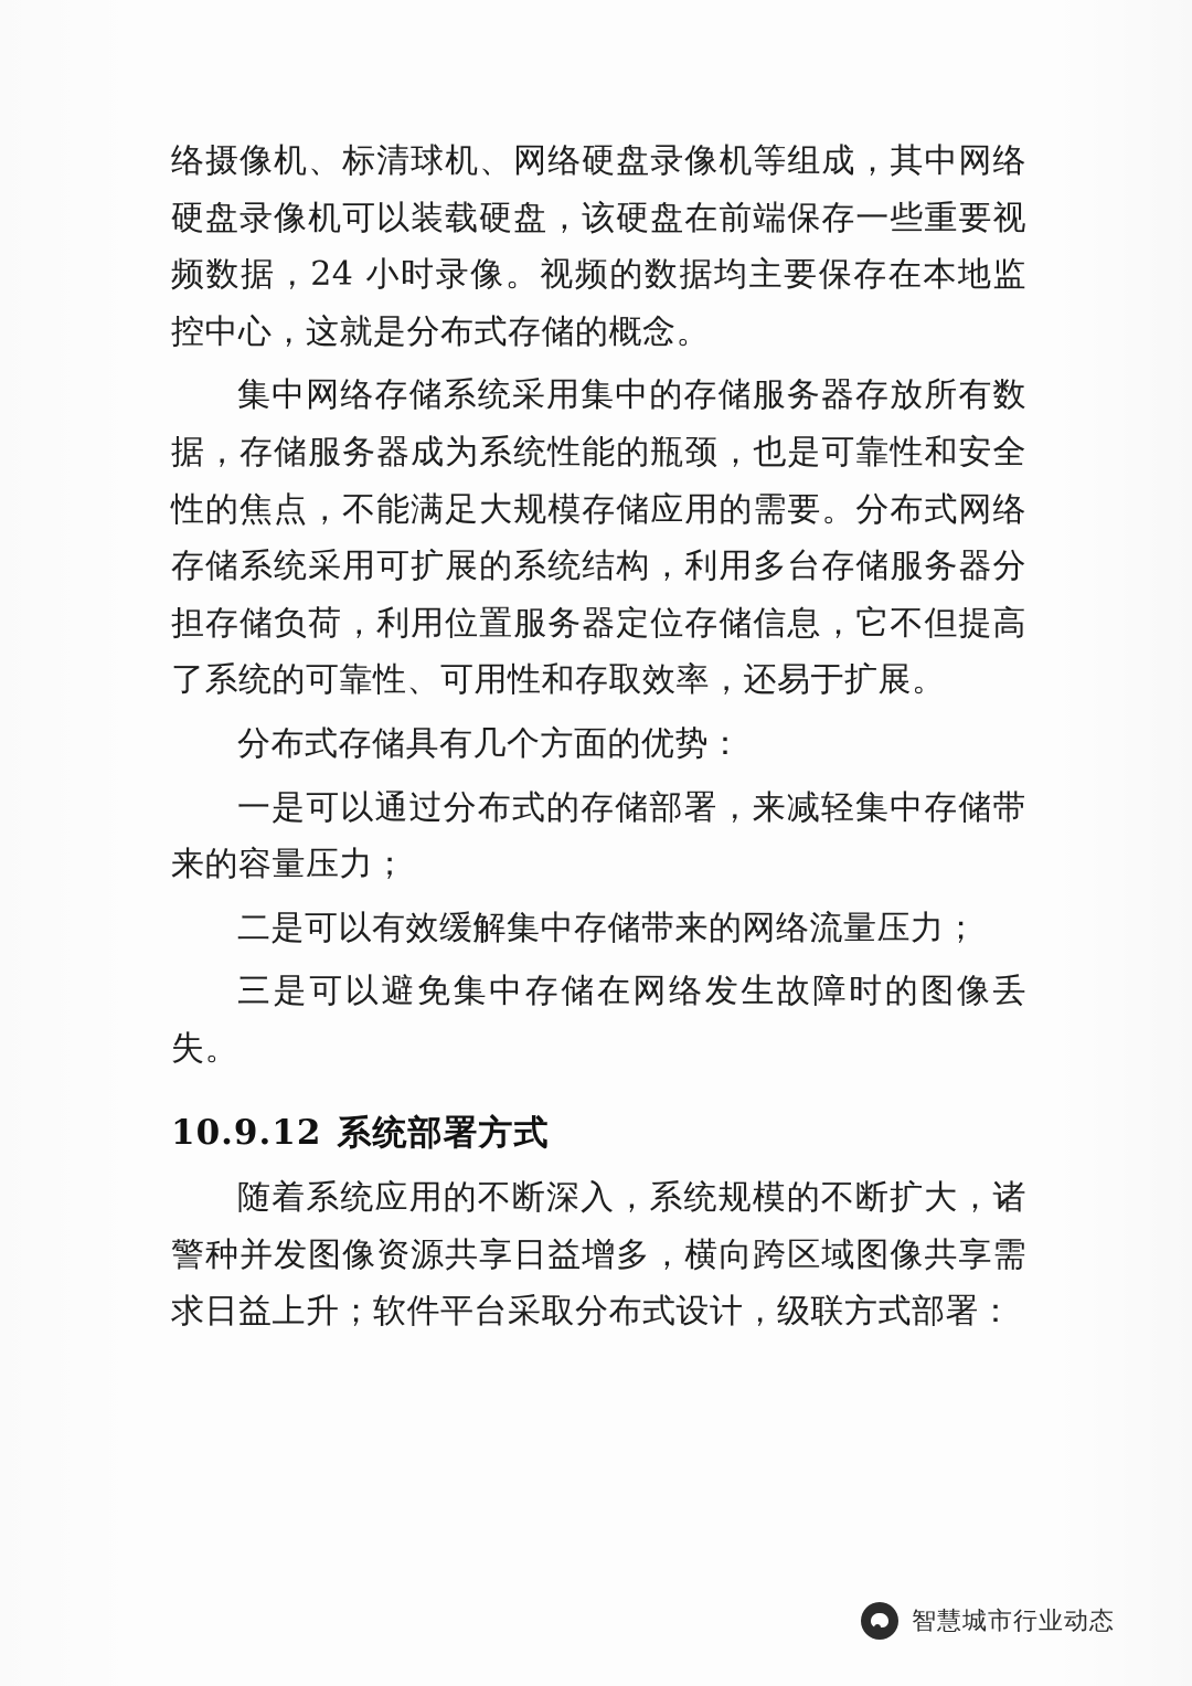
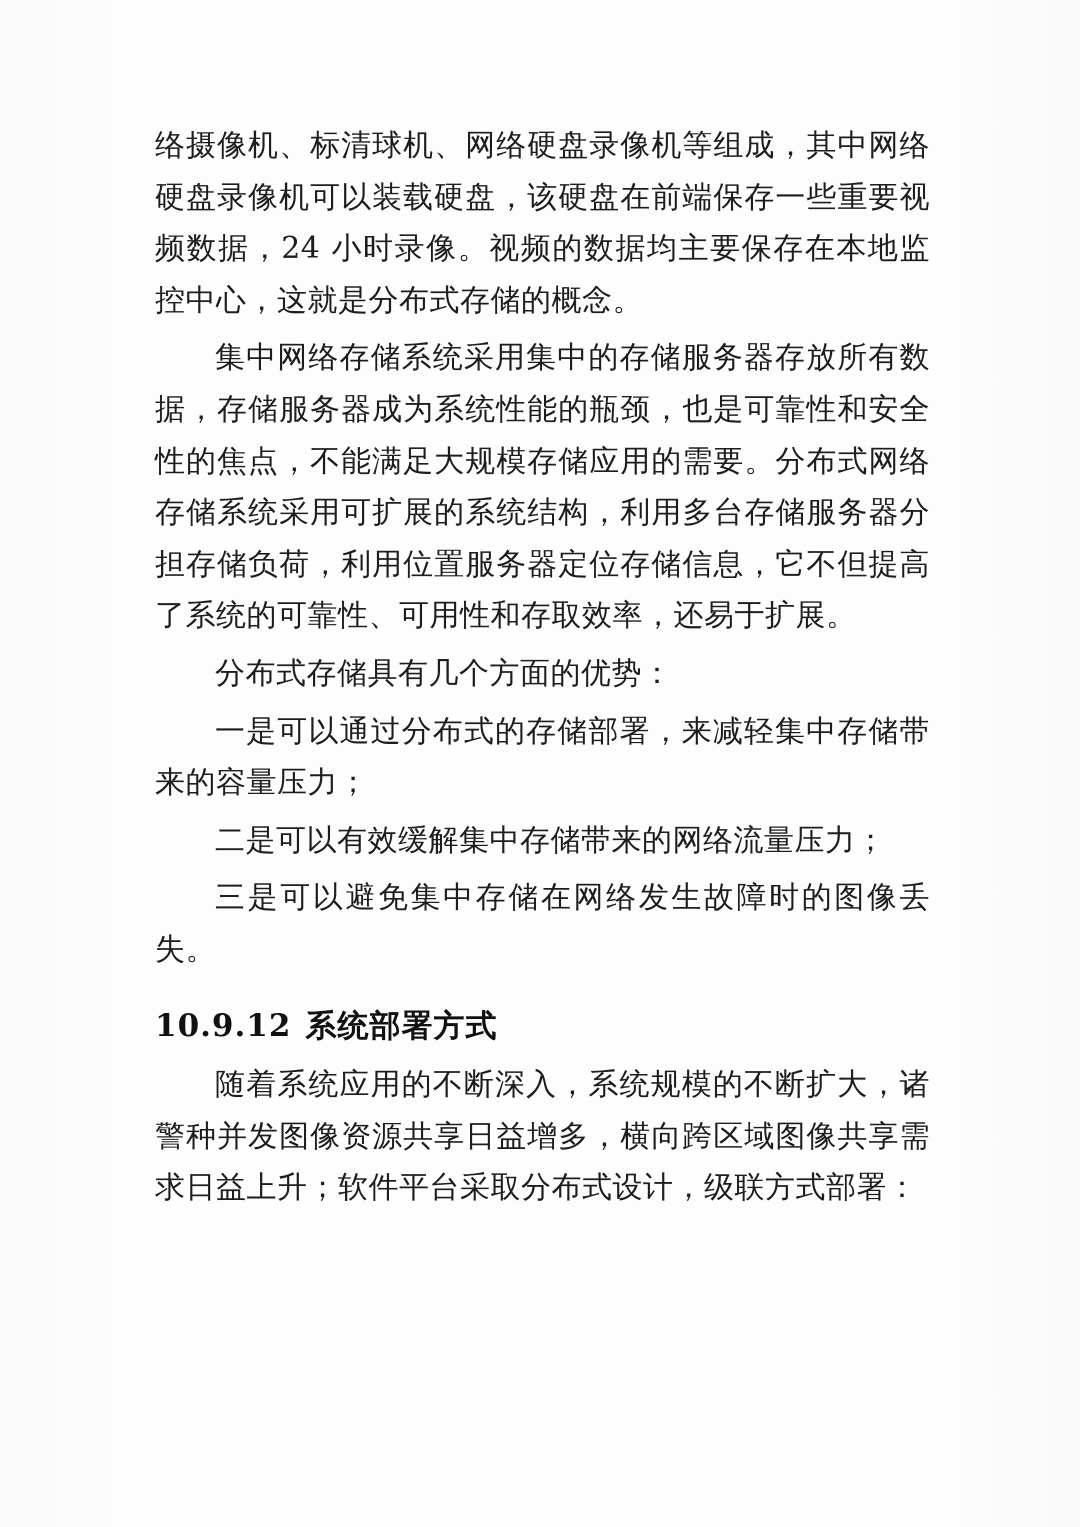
- 智慧城市行业动态
